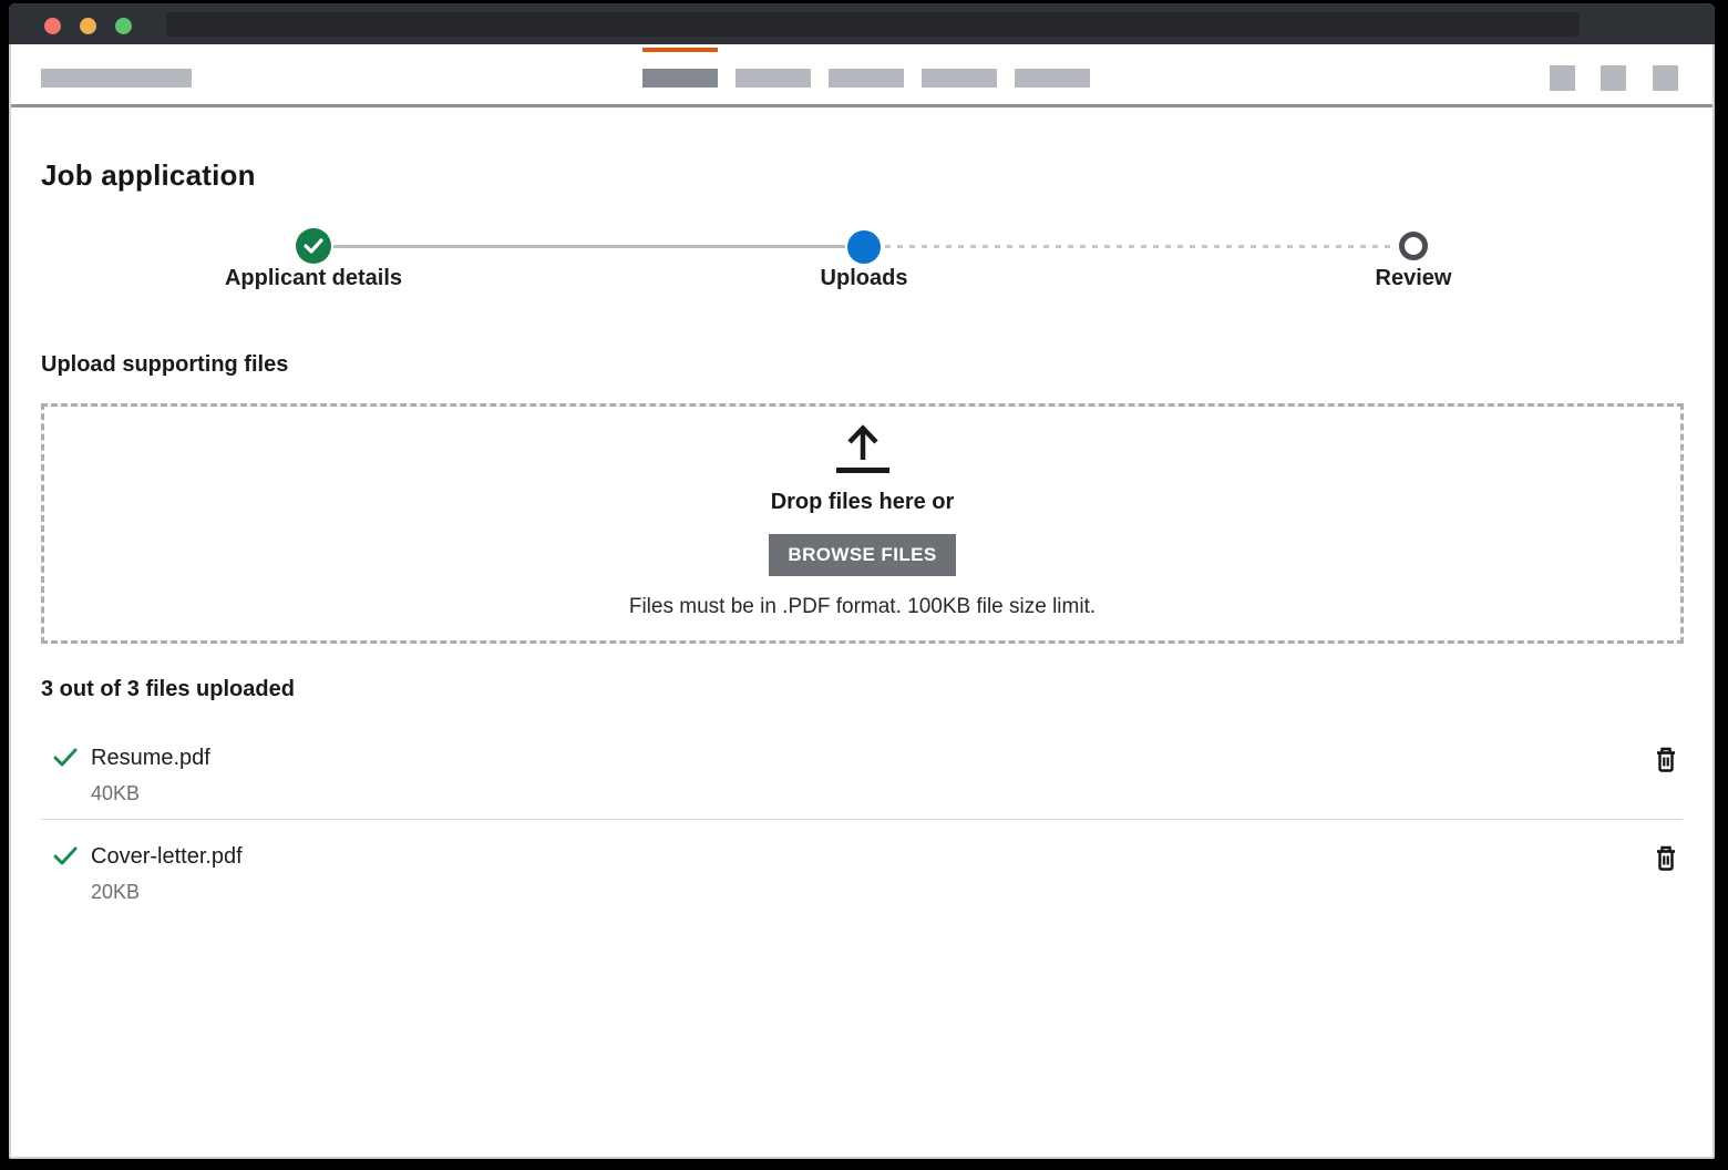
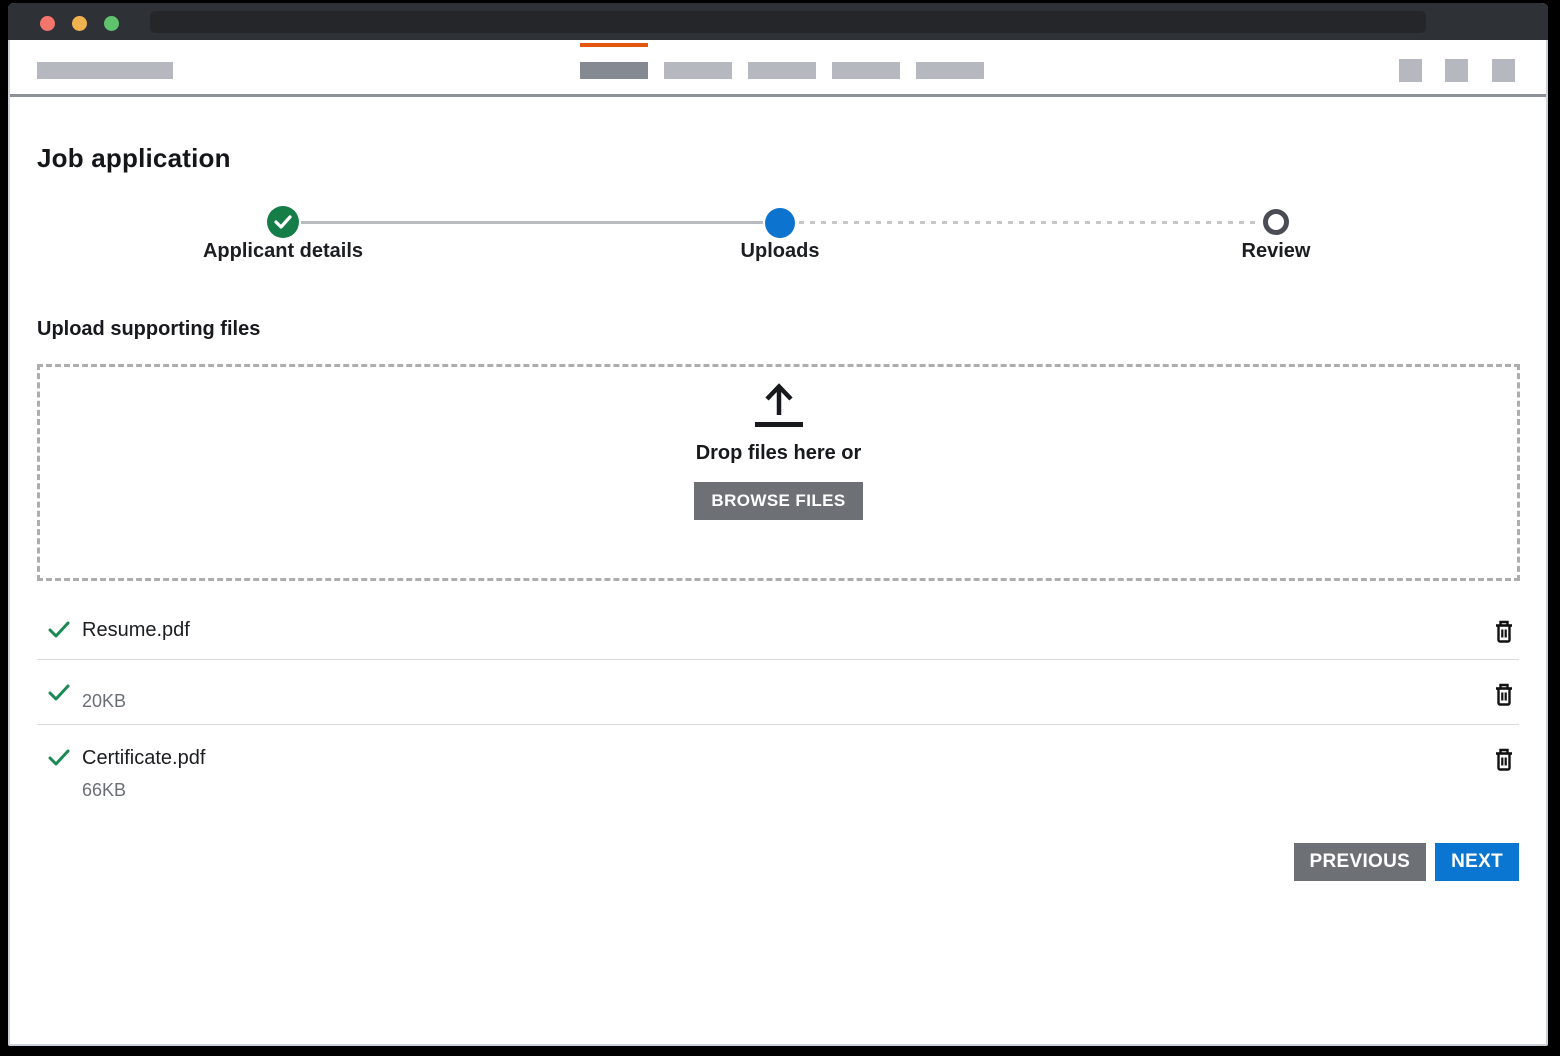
  Job application
  Applicant details
  Uploads
  Review
  Upload supporting files
  Drop files here or
  BROWSE FILES
- Files must be in .PDF format. 100KB file size limit.
- 3 out of 3 files uploaded
  Resume.pdf
- 40KB
- Cover-letter.pdf
  20KB
+ Certificate.pdf
+ 66KB
+ PREVIOUS
+ NEXT
